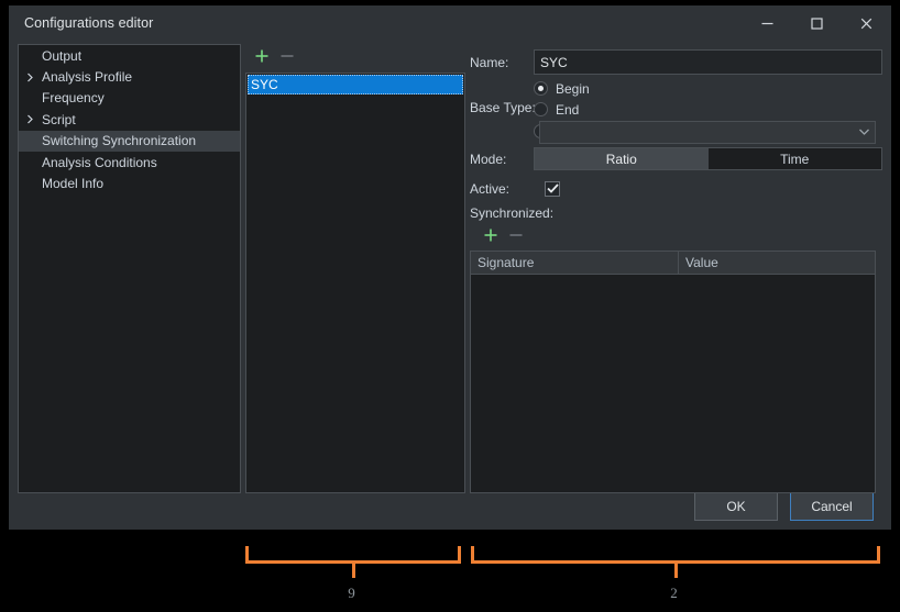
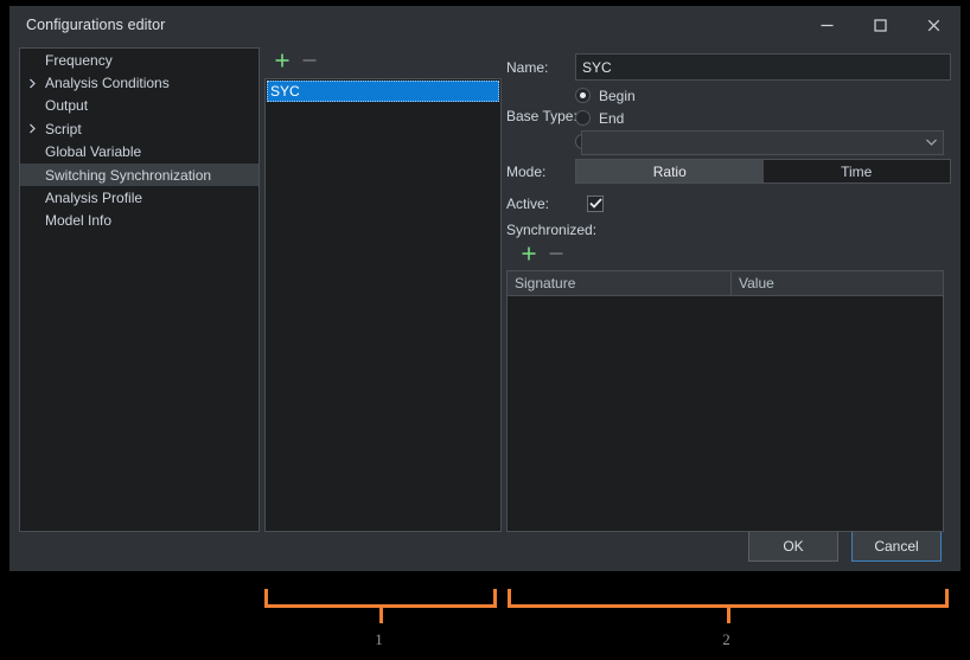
  Configurations editor
- Output
+ Frequency
- Analysis Profile
+ Analysis Conditions
- Frequency
+ Output
  Script
+ Global Variable
  Switching Synchronization
- Analysis Conditions
+ Analysis Profile
  Model Info
  SYC
  Name:
  SYC
  Base Type
  Begin
  End
  Mode:
  Ratio
  Time
  Active:
  Synchronized:
  Signature
  Value
  OK
  Cancel
- 9
+ 1
  2
